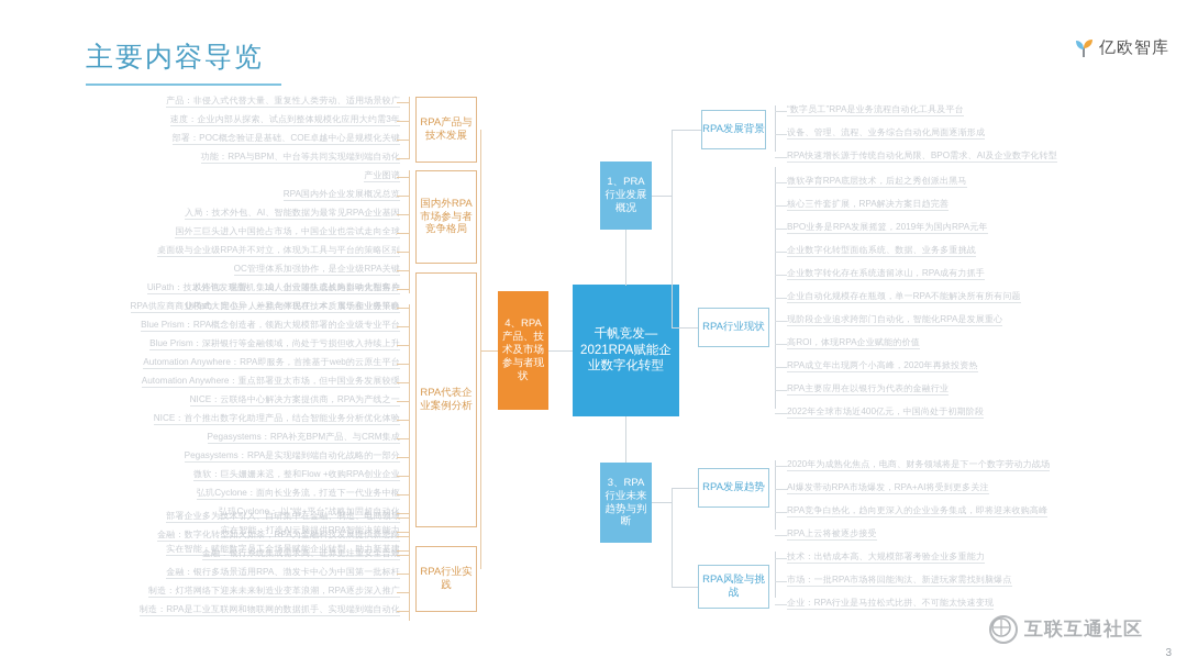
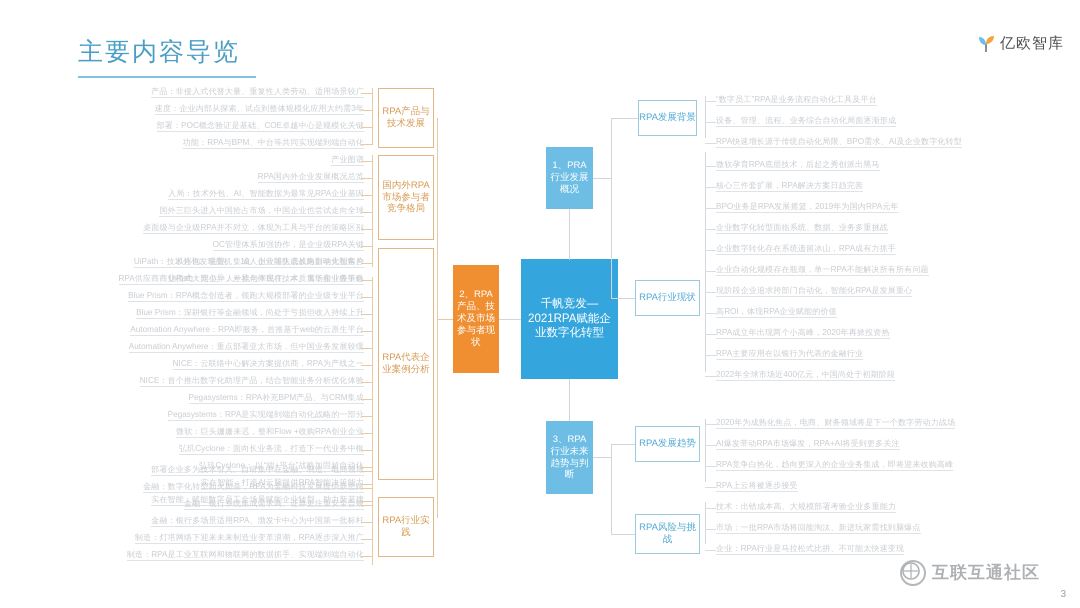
  主要内容导览
  亿欧智库
  千帆竞发—2021RPA赋能企业数字化转型
  1、PRA行业发展概况
- 4、RPA产品、技术及市场参与者现状
+ 2、RPA产品、技术及市场参与者现状
  3、RPA行业未来趋势与判断
  RPA发展背景
  RPA行业现状
  “数字员工”RPA是业务流程自动化工具及平台
  设备、管理、流程、业务综合自动化局面逐渐形成
  RPA快速增长源于传统自动化局限、BPO需求、AI及企业数字化转型
  微软孕育RPA底层技术，后起之秀创派出黑马
  核心三件套扩展，RPA解决方案日趋完善
  BPO业务是RPA发展摇篮，2019年为国内RPA元年
  企业数字化转型面临系统、数据、业务多重挑战
  企业数字转化存在系统遗留冰山，RPA成有力抓手
  企业自动化规模存在瓶颈，单一RPA不能解决所有所有问题
  现阶段企业追求跨部门自动化，智能化RPA是发展重心
  高ROI，体现RPA企业赋能的价值
  RPA成立年出现两个小高峰，2020年再掀投资热
  RPA主要应用在以银行为代表的金融行业
  2022年全球市场近400亿元，中国尚处于初期阶段
  RPA发展趋势
  RPA风险与挑战
  2020年为成熟化焦点，电商、财务领域将是下一个数字劳动力战场
  AI爆发带动RPA市场爆发，RPA+AI将受到更多关注
  RPA竞争白热化，趋向更深入的企业业务集成，即将迎来收购高峰
  RPA上云将被逐步接受
  技术：出错成本高、大规模部署考验企业多重能力
  市场：一批RPA市场将回能淘汰、新进玩家需找到脑爆点
  企业：RPA行业是马拉松式比拼、不可能太快速变现
  RPA产品与技术发展
  国内外RPA市场参与者竞争格局
  RPA代表企业案例分析
  RPA行业实践
  产品：非侵入式代替大量、重复性人类劳动、适用场景较广
  速度：企业内部从探索、试点到整体规模化应用大约需3年
  部署：POC概念验证是基础、COE卓越中心是规模化关键
  功能：RPA与BPM、中台等共同实现端到端自动化
  产业图谱
  RPA国内外企业发展概况总览
  入局：技术外包、AI、智能数据为最常见RPA企业基因
  国外三巨头进入中国抢占市场，中国企业也尝试走向全球
  桌面级与企业级RPA并不对立，体现为工具与平台的策略区别
  OC管理体系加强协作，是企业级RPA关键
  以咨询、联盟、集成、上云等生态战略影响大型客户
  RPA供应商商业模式大同小异，差异化体现在技术、市场和业务策略
  UiPath：技术外包发现商机，10人创业团队成长为自动化独角兽
  UiPath：定位一人一机与平民IT，本质属于企业级平台
  Blue Prism：RPA概念创造者，领跑大规模部署的企业级专业平台
  Blue Prism：深耕银行等金融领域，尚处于亏损但收入持续上升
  Automation Anywhere：RPA即服务，首推基于web的云原生平台
  Automation Anywhere：重点部署亚太市场，但中国业务发展较缓
  NICE：云联络中心解决方案提供商，RPA为产线之一
  NICE：首个推出数字化助理产品，结合智能业务分析优化体验
  Pegasystems：RPA补充BPM产品、与CRM集成
  Pegasystems：RPA是实现端到端自动化战略的一部分
  微软：巨头姗姗来迟，整和Flow +收购RPA创业企业
  弘玑Cyclone：面向长业务流，打造下一代业务中枢
  弘玑Cyclone： 以“端+平台”战略加固超自动化
  实在智能：打造AI云脑提供RPA智能决策能力
  实在智能：赋能数字员工全场景赋能企业转型、助力新基建
  部署企业多为技术引入、自研集中在金融、制造、电商领域
  金融：数字化转型如火如荼，RPA为金融科技发展提供新思路
  金融：银行系统集成需求高、证券更注重安全合规
  金融：银行多场景适用RPA、渤发卡中心为中国第一批标杆
  制造：灯塔网络下迎来未来制造业变革浪潮，RPA逐步深入推广
  制造：RPA是工业互联网和物联网的数据抓手、实现端到端自动化
  互联互通社区
  3
